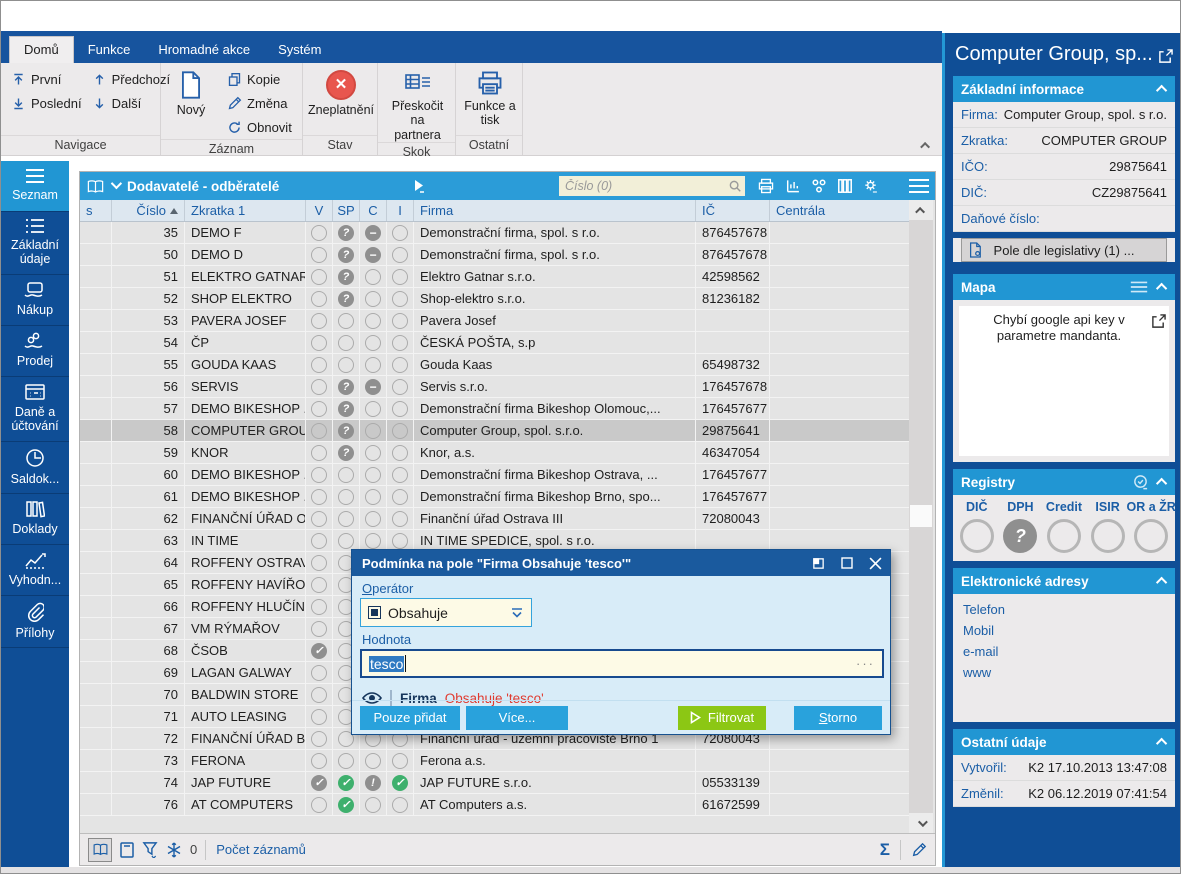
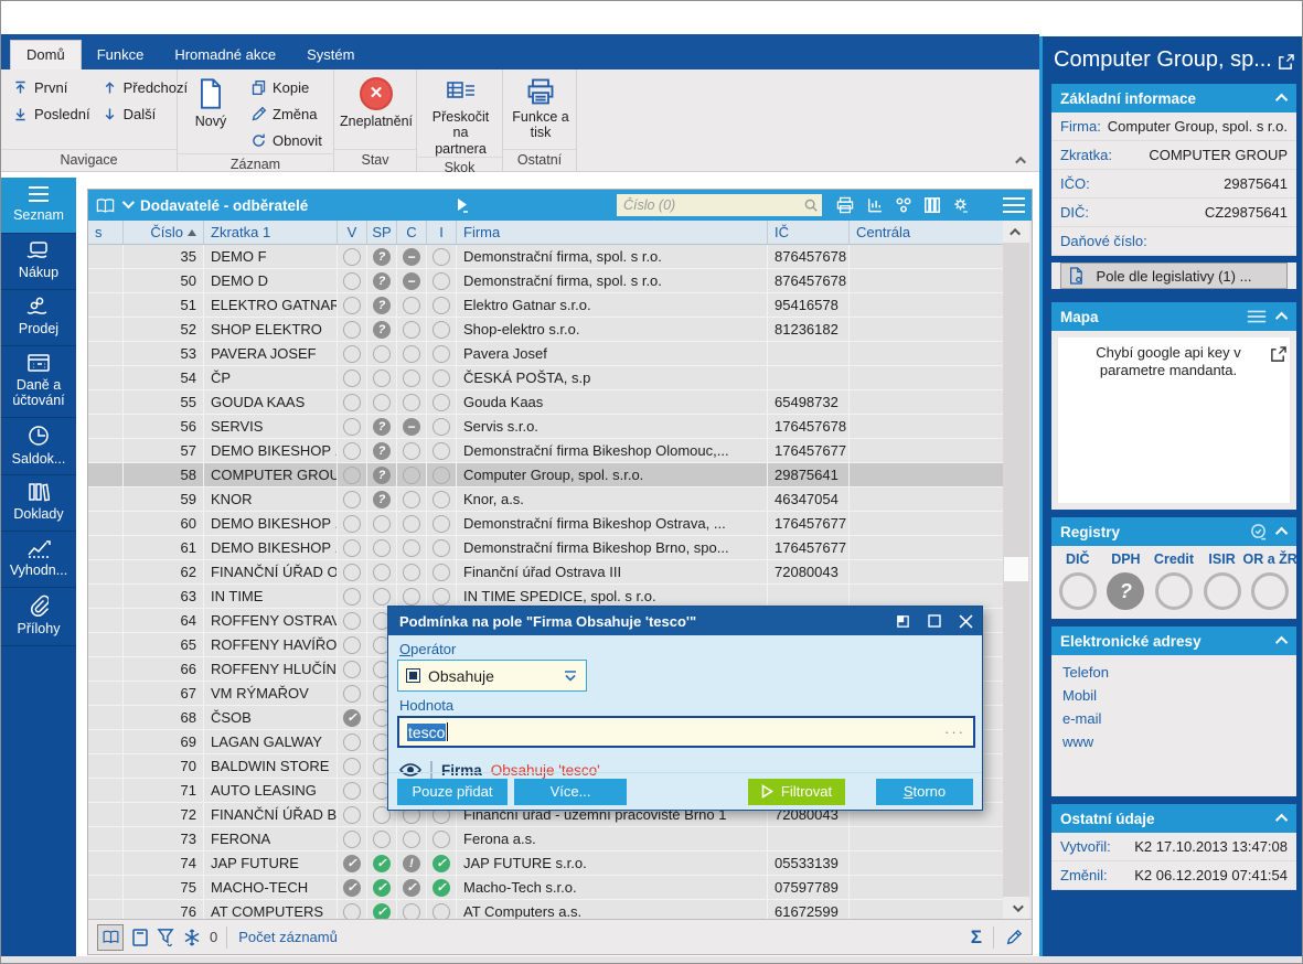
  Domů
  Funkce
  Hromadné akce
  Systém
  První
  Poslední
  Předchozí
  Další
  Navigace
  Nový
  Kopie
  Změna
  Obnovit
  Záznam
  ✕
  Zneplatnění
  Stav
  Přeskočit na partnera
  Skok
  Funkce a tisk
  Ostatní
  Seznam
- Základní údaje
  Nákup
  Prodej
  Daně a účtování
  Saldok...
  Doklady
  Vyhodn...
  Přílohy
  Dodavatelé - odběratelé
  Číslo (0)
  s
  Číslo
  Zkratka 1
  V
  SP
  C
  I
  Firma
  IČ
  Centrála
  35
  DEMO F
  Demonstrační firma, spol. s r.o.
  876457678
  50
  DEMO D
  Demonstrační firma, spol. s r.o.
  876457678
  51
  ELEKTRO GATNAR
  Elektro Gatnar s.r.o.
- 42598562
+ 95416578
  52
  SHOP ELEKTRO
  Shop-elektro s.r.o.
  81236182
  53
  PAVERA JOSEF
  Pavera Josef
  54
  ČP
  ČESKÁ POŠTA, s.p
  55
  GOUDA KAAS
  Gouda Kaas
  65498732
  56
  SERVIS
  Servis s.r.o.
  176457678
  57
  DEMO BIKESHOP .
  Demonstrační firma Bikeshop Olomouc,...
  176457677
  58
  COMPUTER GROU
  Computer Group, spol. s.r.o.
  29875641
  59
  KNOR
  Knor, a.s.
  46347054
  60
  DEMO BIKESHOP .
  Demonstrační firma Bikeshop Ostrava, ...
  176457677
  61
  DEMO BIKESHOP .
  Demonstrační firma Bikeshop Brno, spo...
  176457677
  62
  FINANČNÍ ÚŘAD O
  Finanční úřad Ostrava III
  72080043
  63
  IN TIME
  IN TIME SPEDICE, spol. s r.o.
  64
  ROFFENY OSTRAV
  65
  ROFFENY HAVÍŘO
  66
  ROFFENY HLUČÍN
  67
  VM RÝMAŘOV
  68
  ČSOB
  69
  LAGAN GALWAY
  70
  BALDWIN STORE
  71
  AUTO LEASING
  72
  FINANČNÍ ÚŘAD B
  Finanční úřad - územní pracoviště Brno 1
  72080043
  73
  FERONA
  Ferona a.s.
  74
  JAP FUTURE
  JAP FUTURE s.r.o.
  05533139
+ 75
+ MACHO-TECH
+ Macho-Tech s.r.o.
+ 07597789
  76
  AT COMPUTERS
  AT Computers a.s.
  61672599
  0
  Počet záznamů
  Σ
  Computer Group, sp...
  Základní informace
  Firma:
  Computer Group, spol. s r.o.
  Zkratka:
  COMPUTER GROUP
  IČO:
  29875641
  DIČ:
  CZ29875641
  Daňové číslo:
  Pole dle legislativy (1) ...
  Mapa
  Chybí google api key v parametre mandanta.
  Registry
  DIČ
  DPH
  Credit
  ISIR
  OR a ŽR
  Elektronické adresy
  Telefon
  Mobil
  e-mail
  www
  Ostatní údaje
  Vytvořil:
  K2 17.10.2013 13:47:08
  Změnil:
  K2 06.12.2019 07:41:54
  Podmínka na pole "Firma Obsahuje 'tesco'"
  Operátor
  Obsahuje
  Hodnota
  tesco
  ···
  Firma
  Obsahuje 'tesco'
  Pouze přidat
  Více...
  Filtrovat
  Storno
